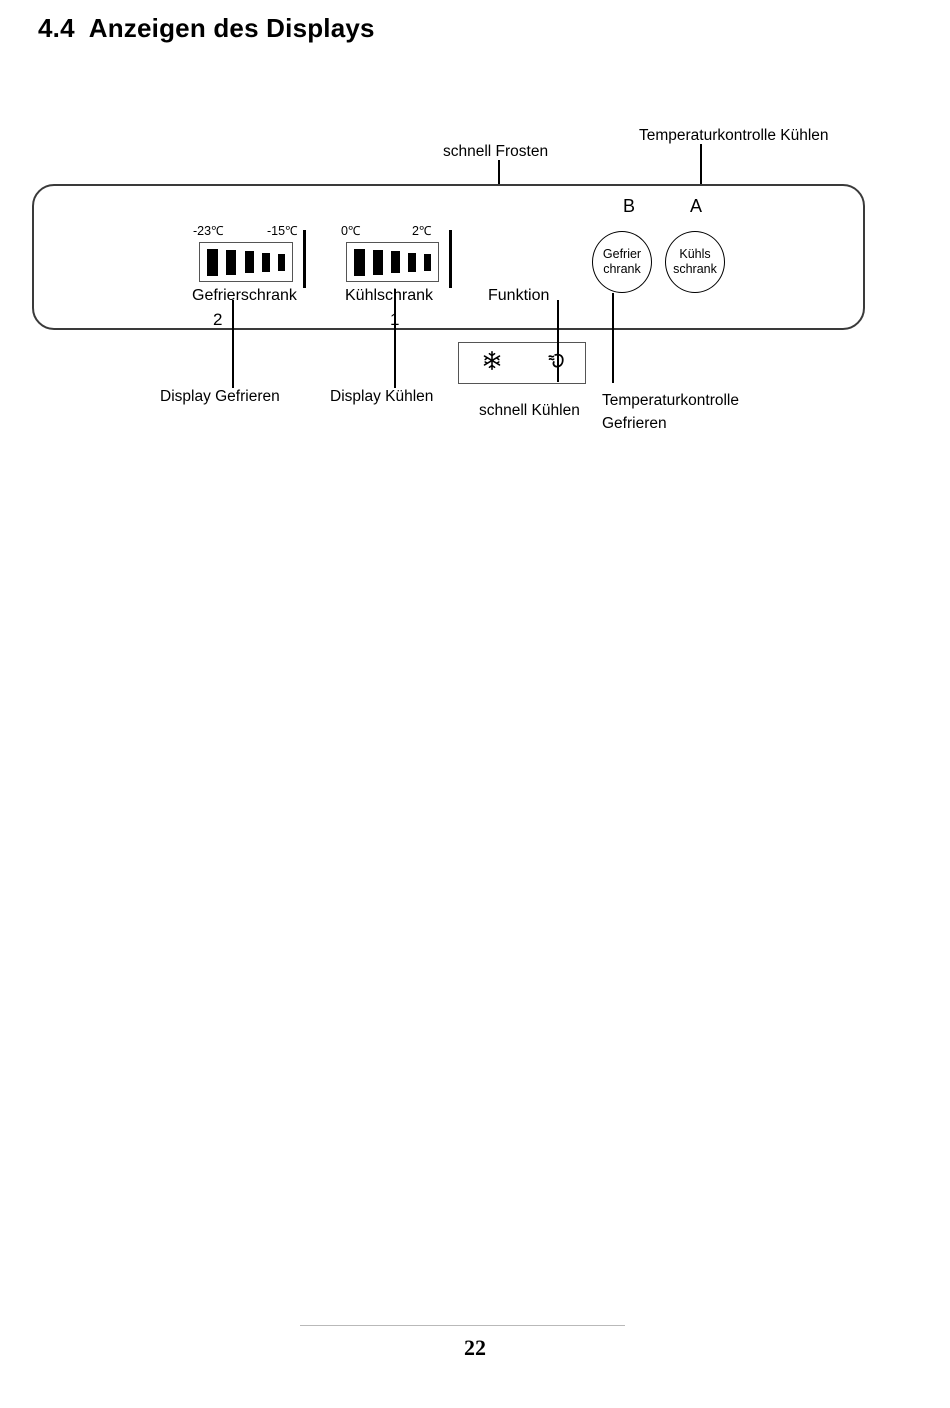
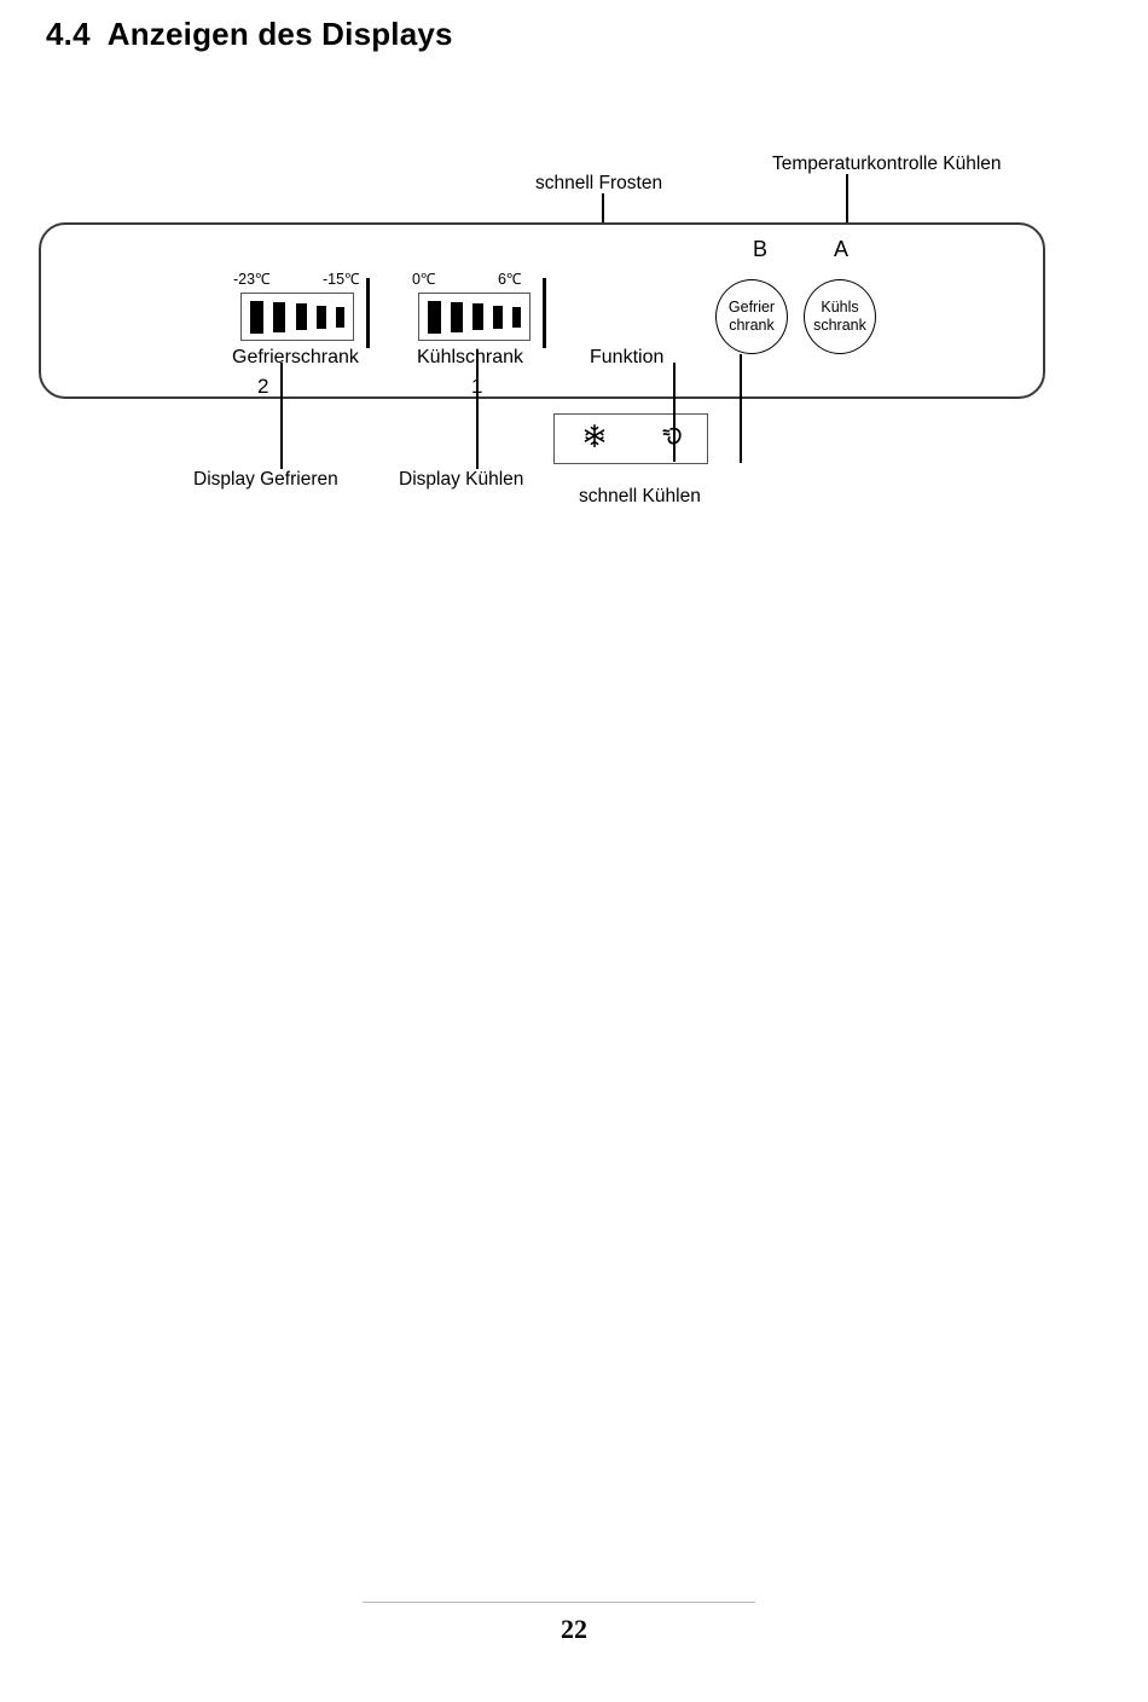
  4.4 Anzeigen des Displays
  schnell Frosten
  Temperaturkontrolle Kühlen
  B
  A
  -23℃
  -15℃
  Gefrierschrank
  2
  0℃
- 2℃
+ 6℃
  Kühlschrank
  Funktion
  Gefrier
  chrank
  Kühls
  schrank
  Display Gefrieren
  Display Kühlen
  schnell Kühlen
- Temperaturkontrolle
- Gefrieren
  22
